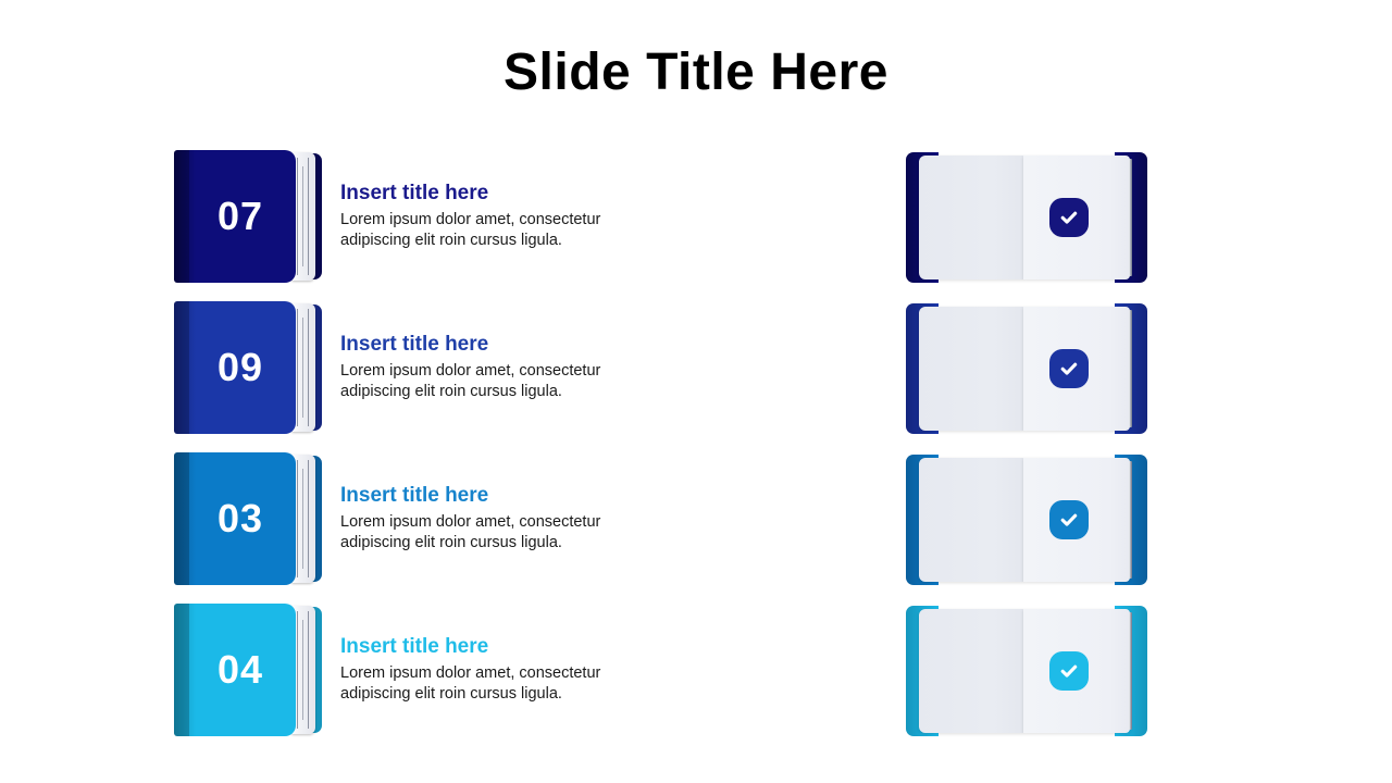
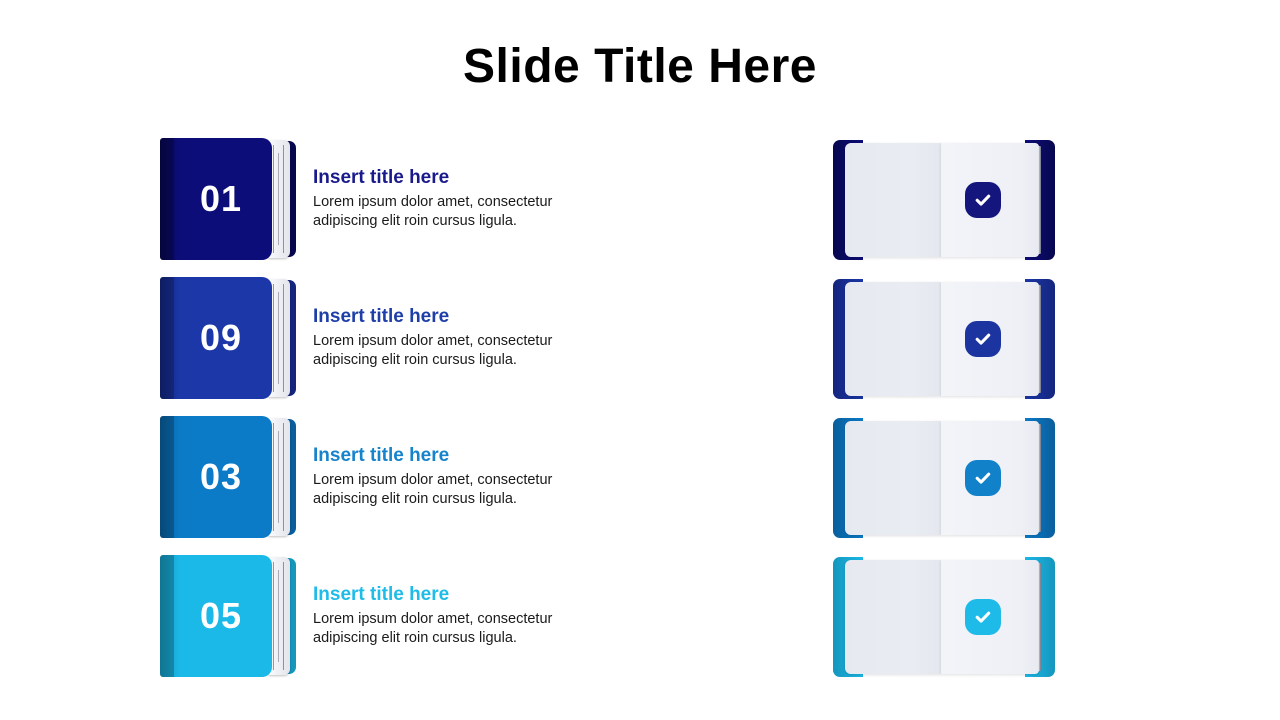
  Slide Title Here
- 07
+ 01
  Insert title here
  Lorem ipsum dolor amet, consectetur adipiscing elit roin cursus ligula.
  09
  Insert title here
  Lorem ipsum dolor amet, consectetur adipiscing elit roin cursus ligula.
  03
  Insert title here
  Lorem ipsum dolor amet, consectetur adipiscing elit roin cursus ligula.
- 04
+ 05
  Insert title here
  Lorem ipsum dolor amet, consectetur adipiscing elit roin cursus ligula.
